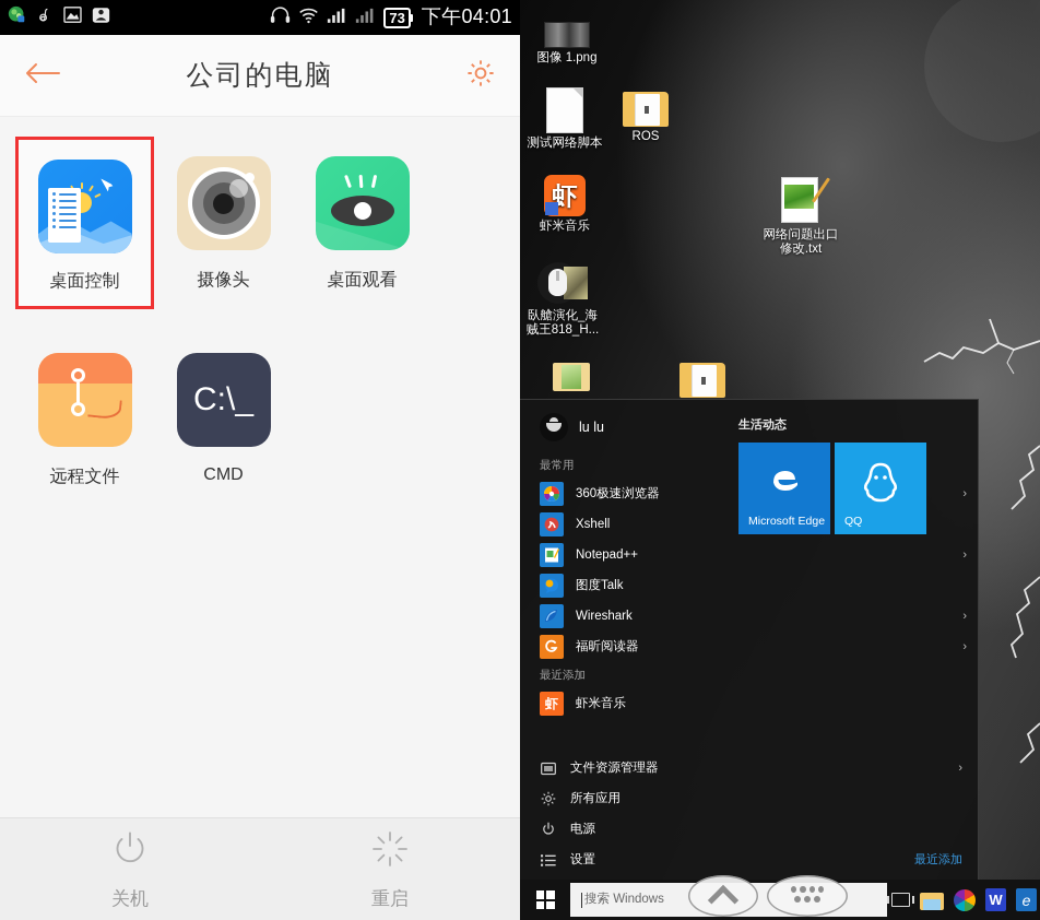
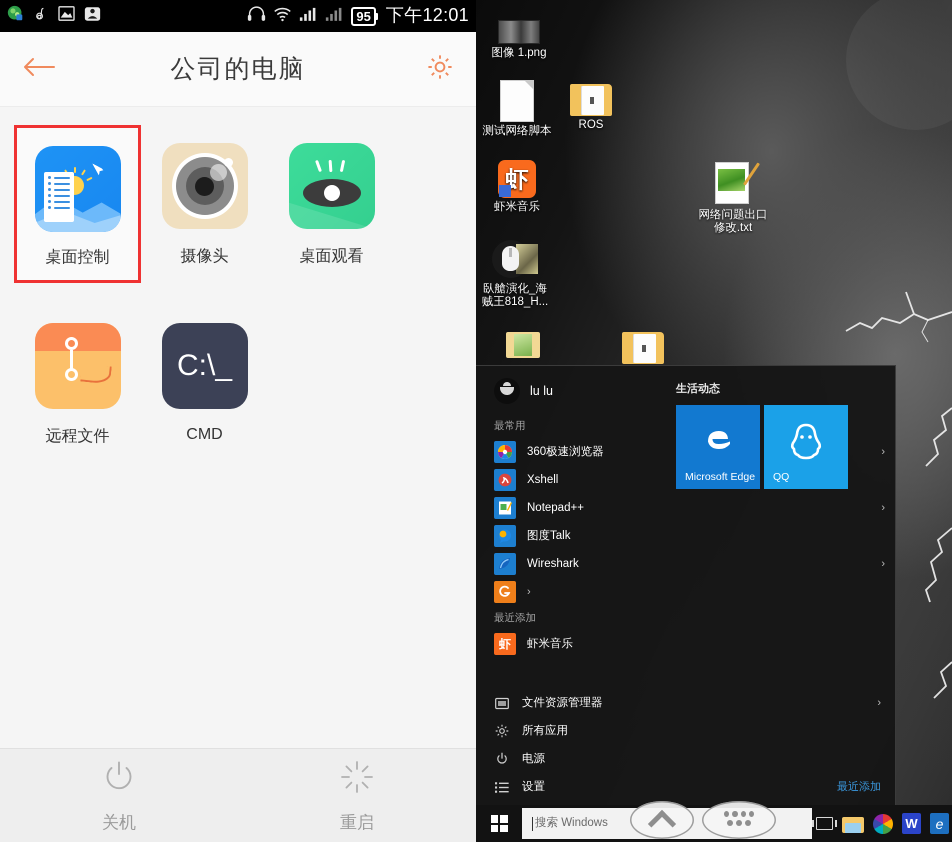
- 73
+ 95
- 下午04:01
+ 下午12:01
  公司的电脑
  桌面控制
  摄像头
  桌面观看
  远程文件
  C:\_
  CMD
  关机
  重启
  图像 1.png
  测试网络脚本
  ROS
  虾
  虾米音乐
  臥艙演化_海贼王818_H...
  网络问题出口修改.txt
  lu lu
  最常用
  360极速浏览器
  ›
  Xshell
  Notepad++
  ›
  图度Talk
  Wireshark
  ›
- 福昕阅读器
  ›
  最近添加
  虾
  虾米音乐
  文件资源管理器
  ›
  所有应用
  电源
  设置
  最近添加
  生活动态
  Microsoft Edge
  QQ
  搜索 Windows
  W
  e
